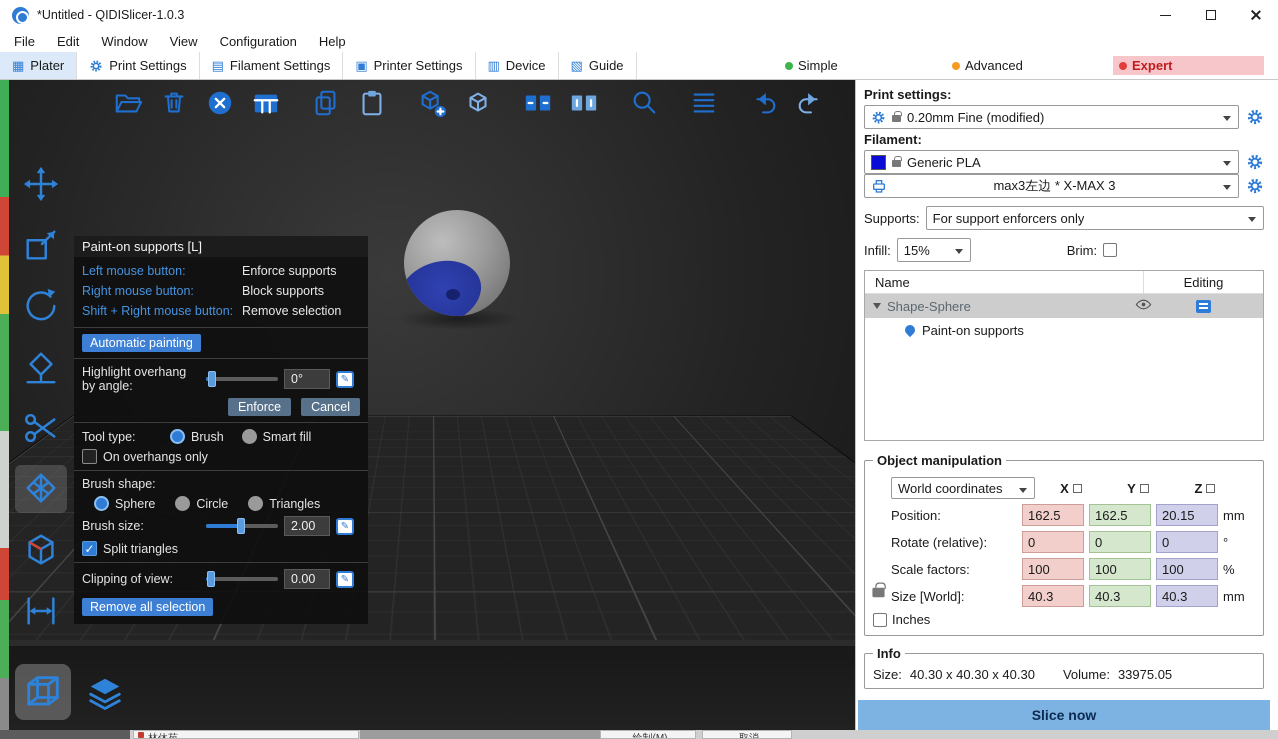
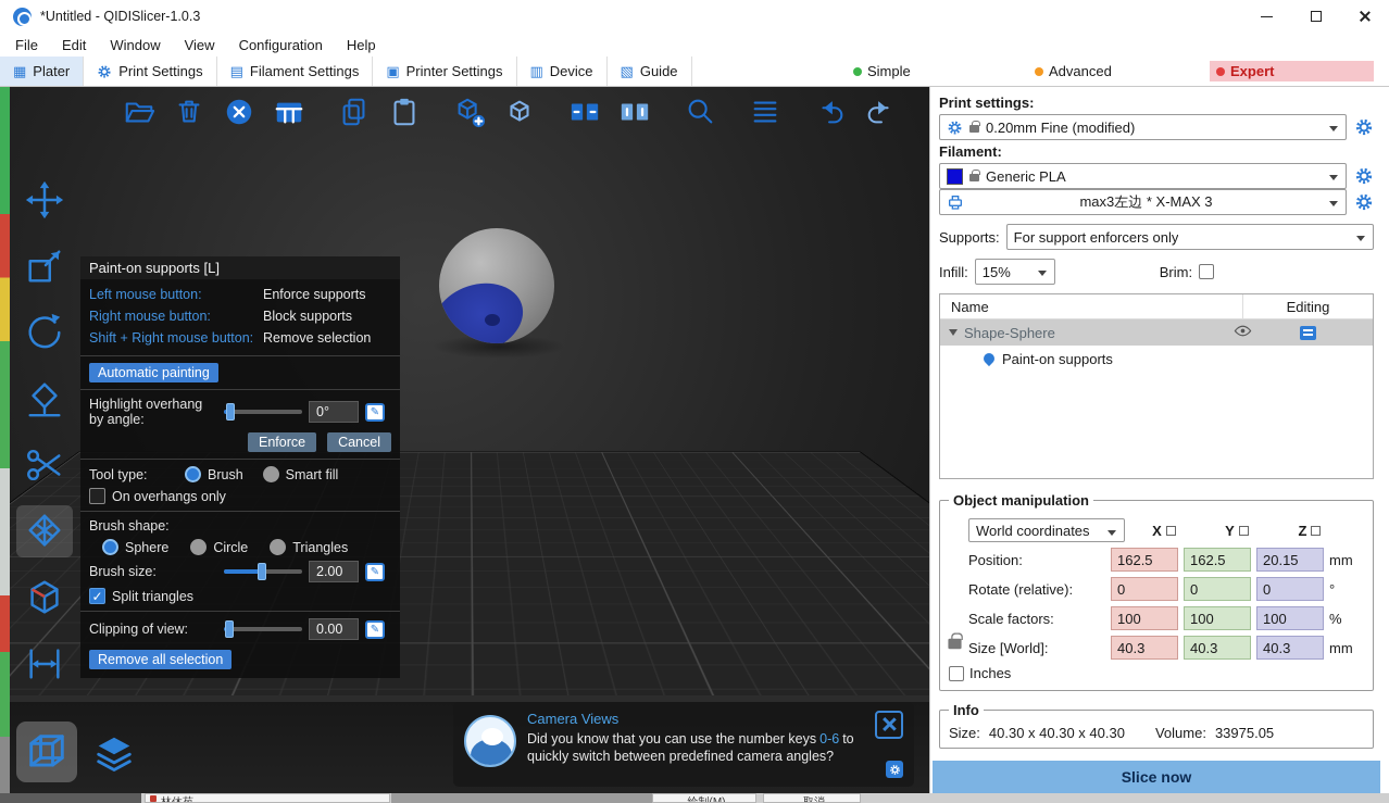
  *Untitled - QIDISlicer-1.0.3
  File
  Edit
  Window
  View
  Configuration
  Help
  ▦
  Plater
  Print Settings
  ▤
  Filament Settings
  ▣
  Printer Settings
  ▥
  Device
  ▧
  Guide
  Simple
  Advanced
  Expert
  Paint-on supports [L]
  Left mouse button:
  Enforce supports
  Right mouse button:
  Block supports
  Shift + Right mouse button:
  Remove selection
  Automatic painting
  Highlight overhang by angle:
  0°
  ✎
  Enforce
  Cancel
  Tool type:
  Brush
  Smart fill
  On overhangs only
  Brush shape:
  Sphere
  Circle
  Triangles
  Brush size:
  2.00
  ✎
  ✓
  Split triangles
  Clipping of view:
  0.00
  ✎
  Remove all selection
+ Camera Views
+ Did you know that you can use the number keys 0-6 to quickly switch between predefined camera angles?
  Print settings:
  0.20mm Fine (modified)
  Filament:
  Generic PLA
  max3左边 * X-MAX 3
  Supports:
  For support enforcers only
  Infill:
  15%
  Brim:
  Name
  Editing
  Shape-Sphere
  Paint-on supports
  Object manipulation
  World coordinates
  X
  Y
  Z
  Position:
  162.5
  162.5
  20.15
  mm
  Rotate (relative):
  0
  0
  0
  °
  Scale factors:
  100
  100
  100
  %
  Size [World]:
  40.3
  40.3
  40.3
  mm
  Inches
  Info
  Size:
  40.30 x 40.30 x 40.30
  Volume:
  33975.05
  Slice now
